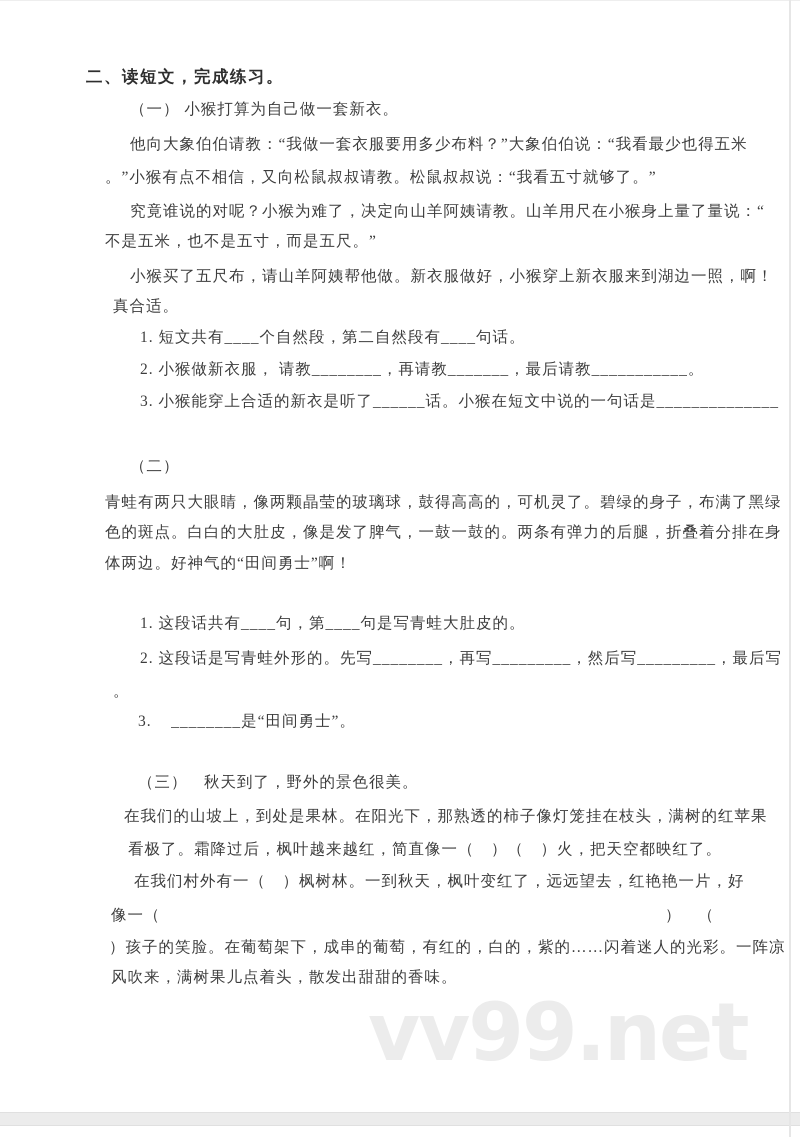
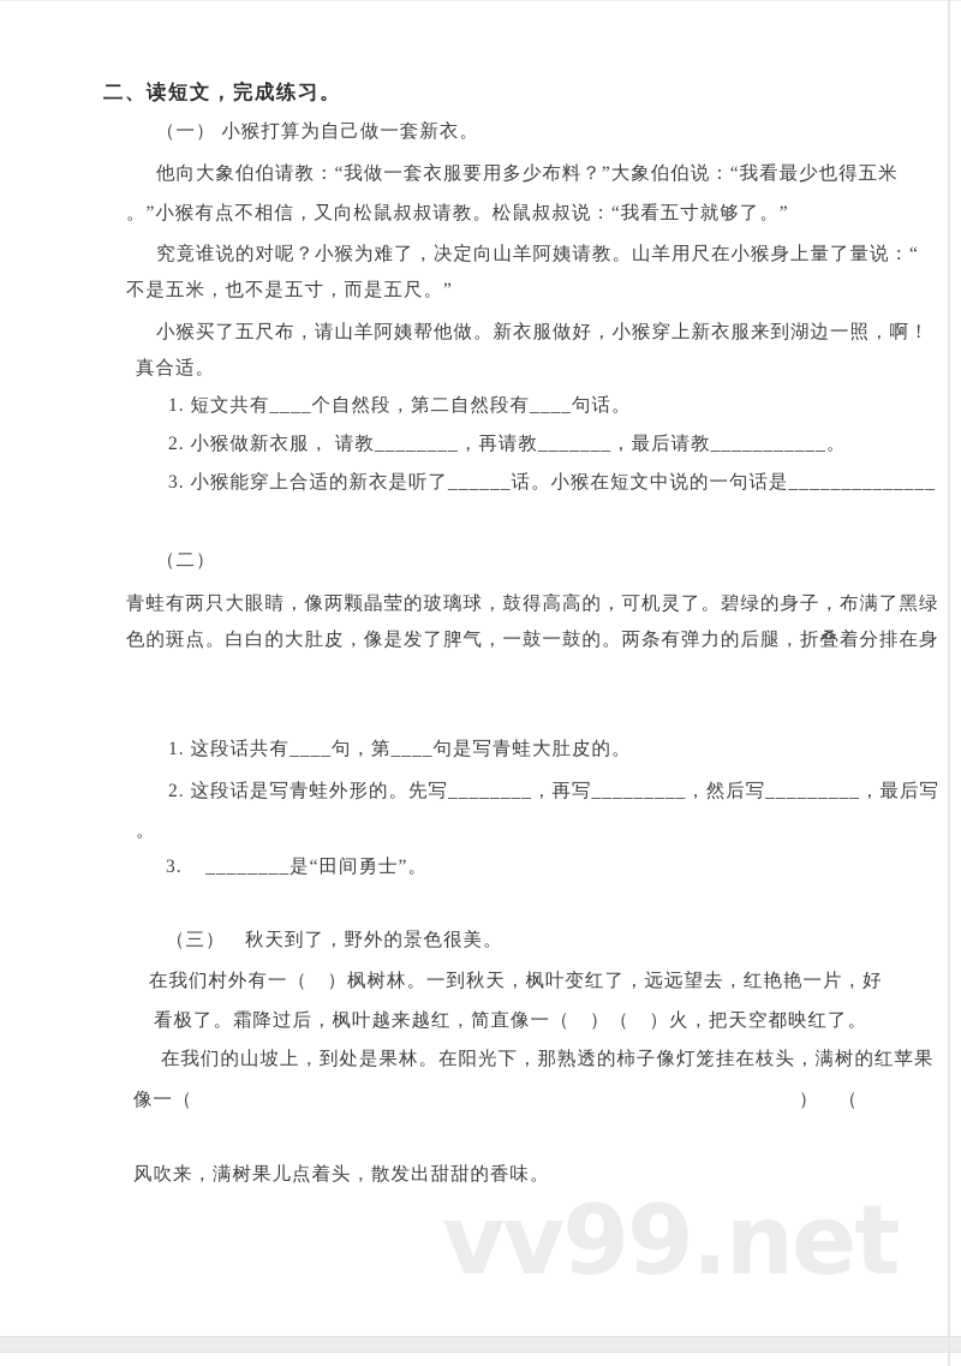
  二、读短文，完成练习。
  （一） 小猴打算为自己做一套新衣。
  他向大象伯伯请教：“我做一套衣服要用多少布料？”大象伯伯说：“我看最少也得五米
  。”小猴有点不相信，又向松鼠叔叔请教。松鼠叔叔说：“我看五寸就够了。”
  究竟谁说的对呢？小猴为难了，决定向山羊阿姨请教。山羊用尺在小猴身上量了量说：“
  不是五米，也不是五寸，而是五尺。”
  小猴买了五尺布，请山羊阿姨帮他做。新衣服做好，小猴穿上新衣服来到湖边一照，啊！
  真合适。
  1. 短文共有____个自然段，第二自然段有____句话。
  2. 小猴做新衣服， 请教________，再请教_______，最后请教___________。
  3. 小猴能穿上合适的新衣是听了______话。小猴在短文中说的一句话是______________
  （二）
  青蛙有两只大眼睛，像两颗晶莹的玻璃球，鼓得高高的，可机灵了。碧绿的身子，布满了黑绿
  色的斑点。白白的大肚皮，像是发了脾气，一鼓一鼓的。两条有弹力的后腿，折叠着分排在身
- 体两边。好神气的“田间勇士”啊！
  1. 这段话共有____句，第____句是写青蛙大肚皮的。
  2. 这段话是写青蛙外形的。先写________，再写_________，然后写_________，最后写
  。
  3. ________是“田间勇士”。
  （三） 秋天到了，野外的景色很美。
- 在我们的山坡上，到处是果林。在阳光下，那熟透的柿子像灯笼挂在枝头，满树的红苹果
+ 在我们村外有一（ ）枫树林。一到秋天，枫叶变红了，远远望去，红艳艳一片，好
  看极了。霜降过后，枫叶越来越红，简直像一（ ）（ ）火，把天空都映红了。
- 在我们村外有一（ ）枫树林。一到秋天，枫叶变红了，远远望去，红艳艳一片，好
+ 在我们的山坡上，到处是果林。在阳光下，那熟透的柿子像灯笼挂在枝头，满树的红苹果
  像一（
  ） （
- ）孩子的笑脸。在葡萄架下，成串的葡萄，有红的，白的，紫的……闪着迷人的光彩。一阵凉
  风吹来，满树果儿点着头，散发出甜甜的香味。
